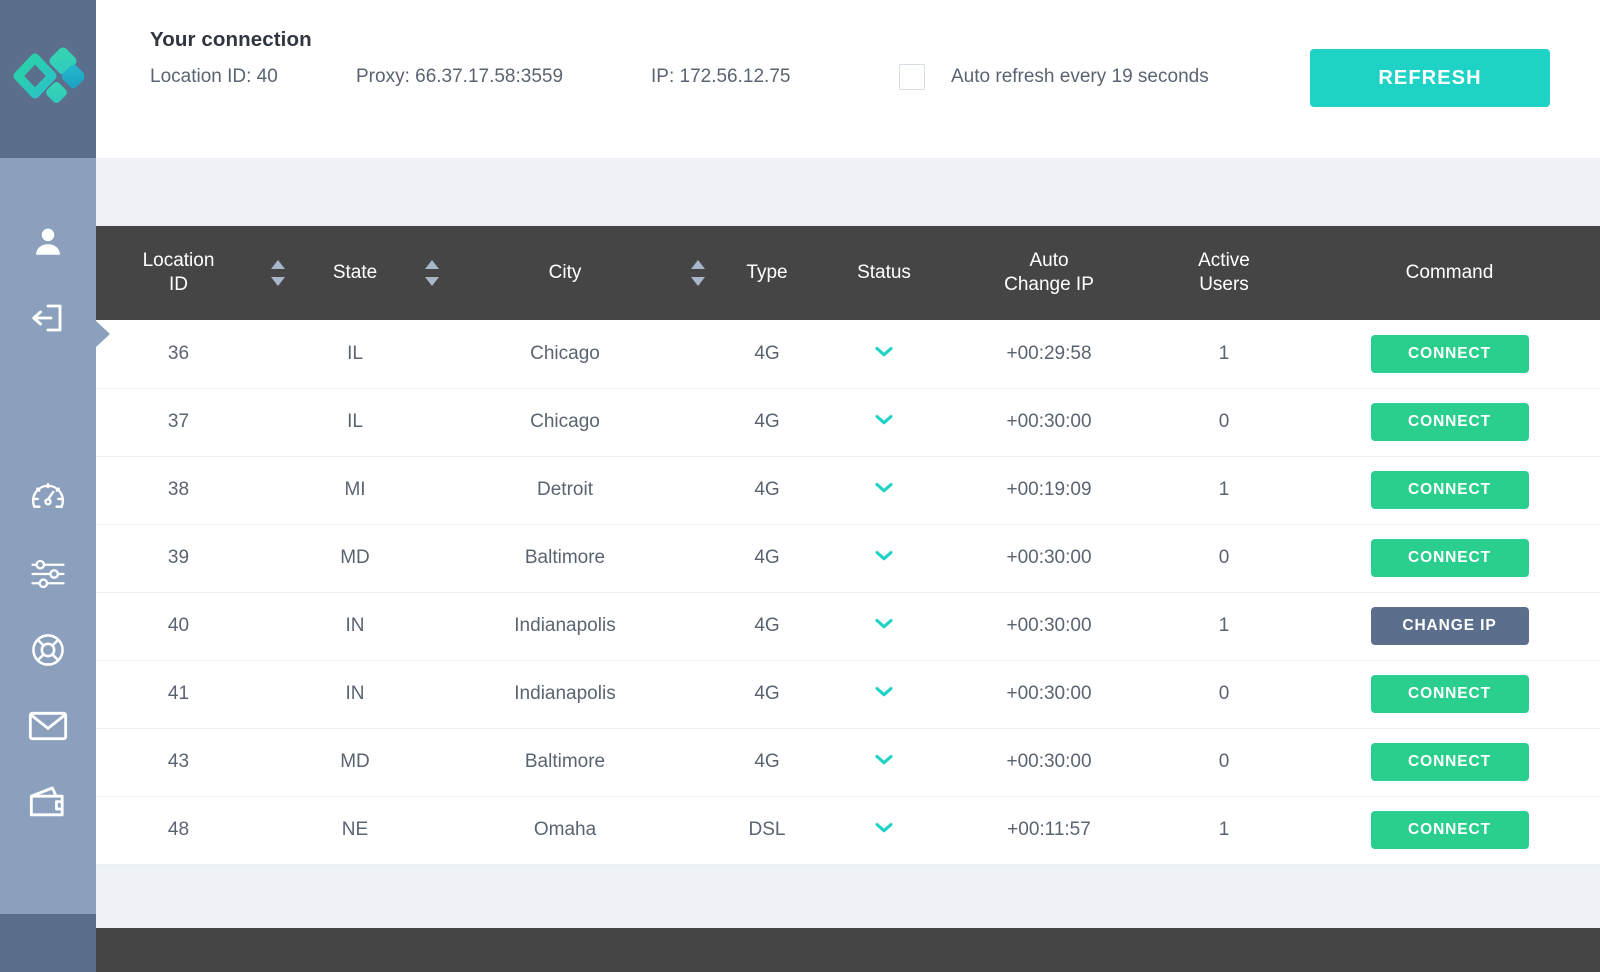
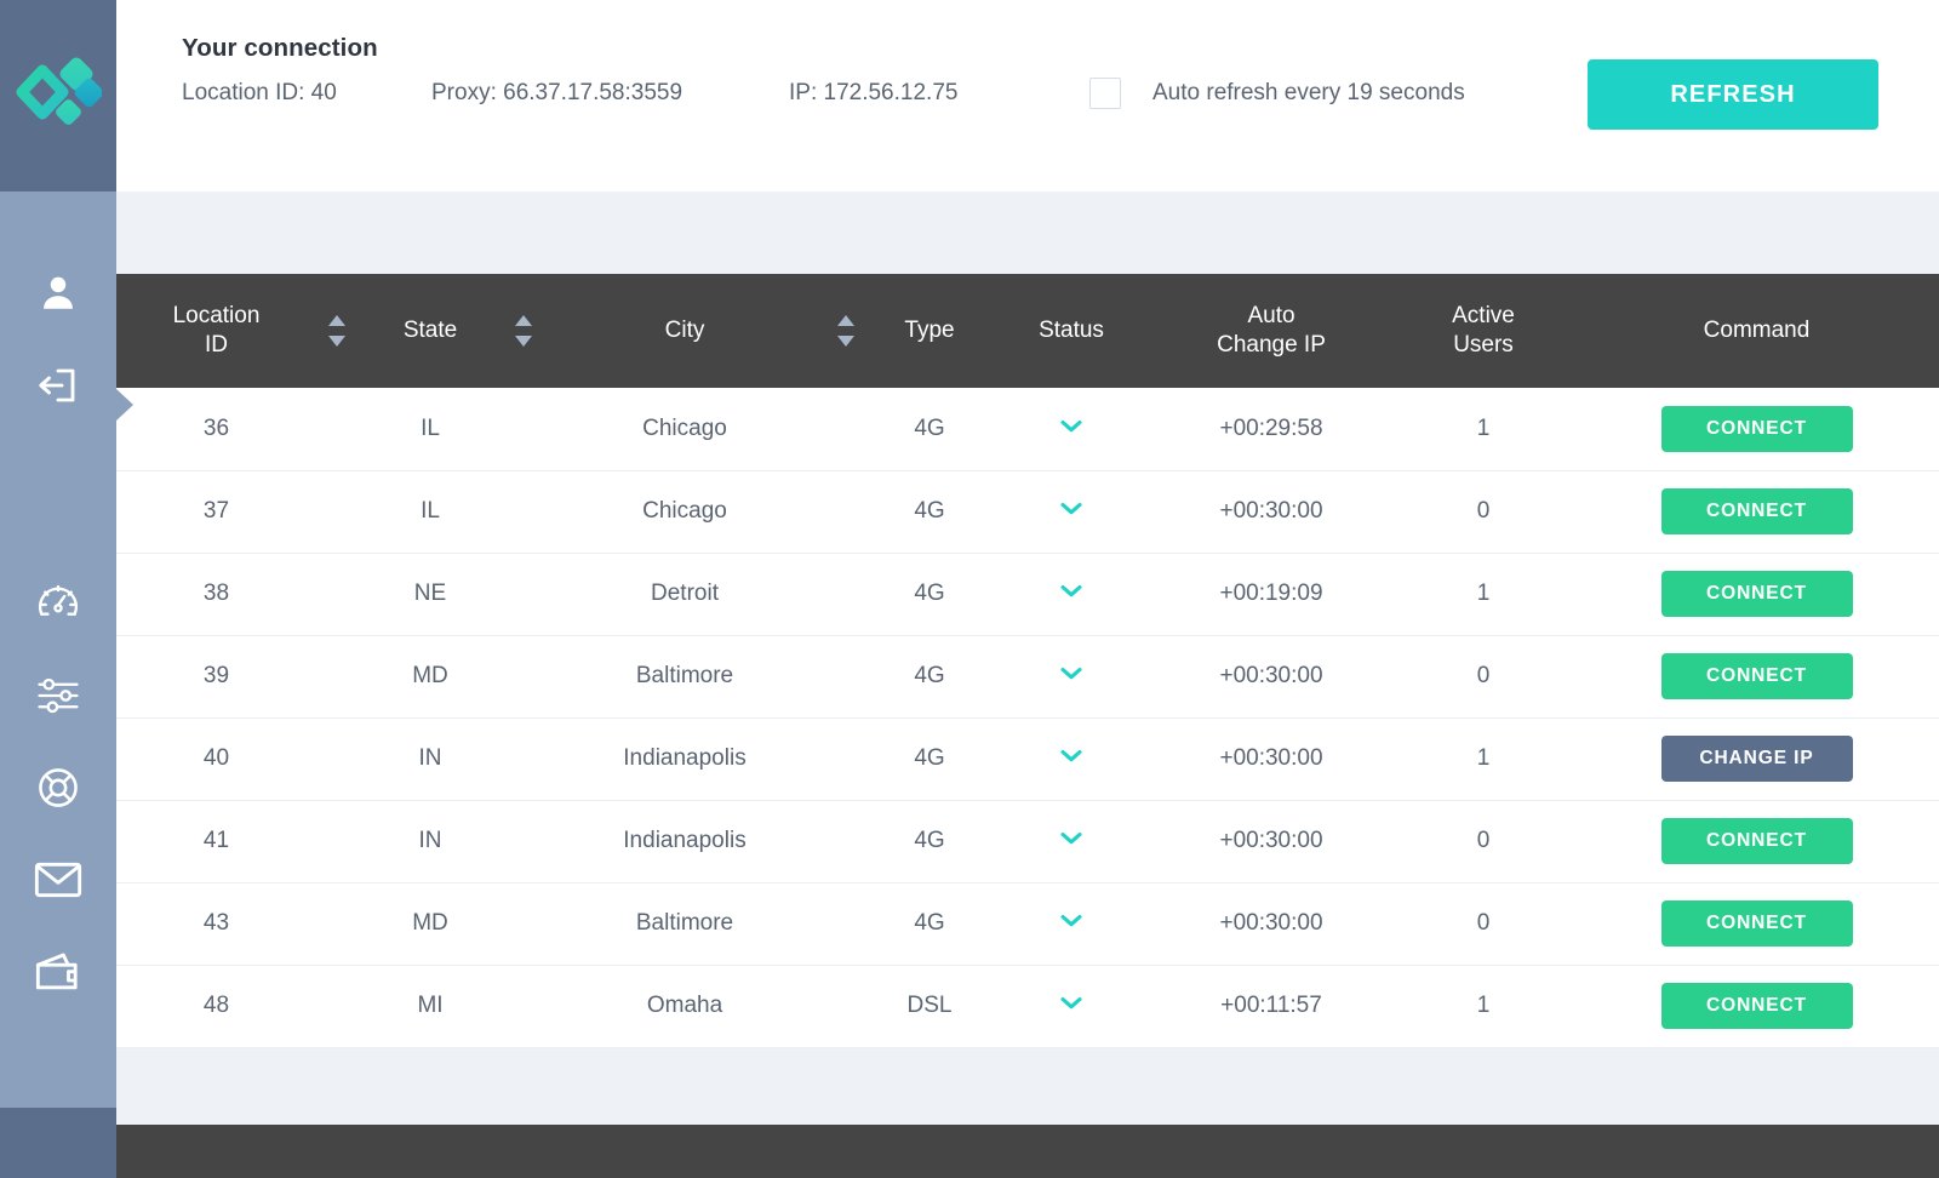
  Your connection
  Location ID: 40
  Proxy: 66.37.17.58:3559
  IP: 172.56.12.75
  Auto refresh every 19 seconds
  REFRESH
  Location ID		State		City		Type	Status	Auto Change IP	Active Users	Command
  36		IL		Chicago		4G		+00:29:58	1	CONNECT
  37		IL		Chicago		4G		+00:30:00	0	CONNECT
- 38		MI		Detroit		4G		+00:19:09	1	CONNECT
+ 38		NE		Detroit		4G		+00:19:09	1	CONNECT
  39		MD		Baltimore		4G		+00:30:00	0	CONNECT
  40		IN		Indianapolis		4G		+00:30:00	1	CHANGE IP
  41		IN		Indianapolis		4G		+00:30:00	0	CONNECT
  43		MD		Baltimore		4G		+00:30:00	0	CONNECT
- 48		NE		Omaha		DSL		+00:11:57	1	CONNECT
+ 48		MI		Omaha		DSL		+00:11:57	1	CONNECT
